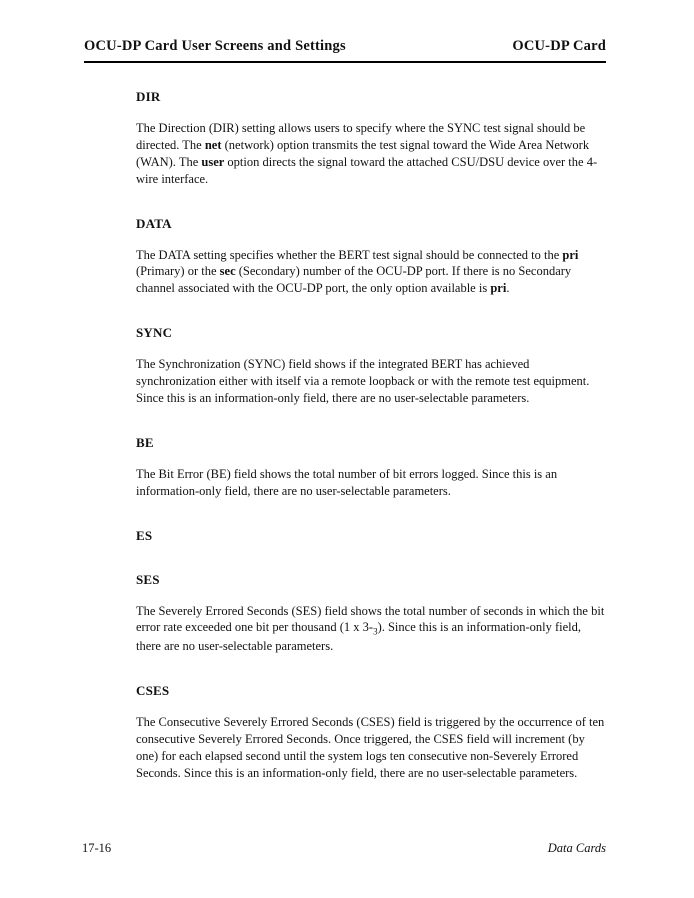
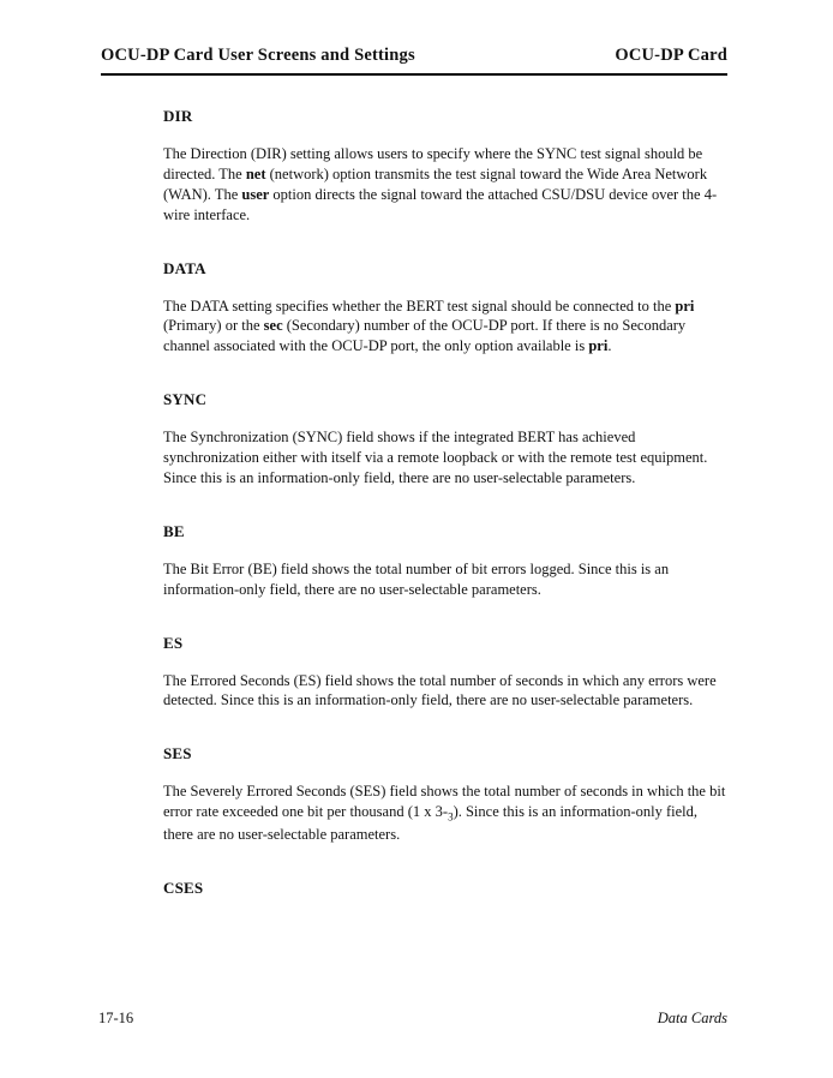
  OCU-DP Card User Screens and Settings
  OCU-DP Card
  DIR
  The Direction (DIR) setting allows users to specify where the SYNC test signal should be directed. The net (network) option transmits the test signal toward the Wide Area Network (WAN). The user option directs the signal toward the attached CSU/DSU device over the 4-wire interface.
  DATA
  The DATA setting specifies whether the BERT test signal should be connected to the pri (Primary) or the sec (Secondary) number of the OCU-DP port. If there is no Secondary channel associated with the OCU-DP port, the only option available is pri.
  SYNC
  The Synchronization (SYNC) field shows if the integrated BERT has achieved synchronization either with itself via a remote loopback or with the remote test equipment. Since this is an information-only field, there are no user-selectable parameters.
  BE
  The Bit Error (BE) field shows the total number of bit errors logged. Since this is an information-only field, there are no user-selectable parameters.
  ES
+ The Errored Seconds (ES) field shows the total number of seconds in which any errors were detected. Since this is an information-only field, there are no user-selectable parameters.
  SES
  The Severely Errored Seconds (SES) field shows the total number of seconds in which the bit error rate exceeded one bit per thousand (1 x 3-3). Since this is an information-only field, there are no user-selectable parameters.
  CSES
- The Consecutive Severely Errored Seconds (CSES) field is triggered by the occurrence of ten consecutive Severely Errored Seconds. Once triggered, the CSES field will increment (by one) for each elapsed second until the system logs ten consecutive non-Severely Errored Seconds. Since this is an information-only field, there are no user-selectable parameters.
  17-16
  Data Cards
